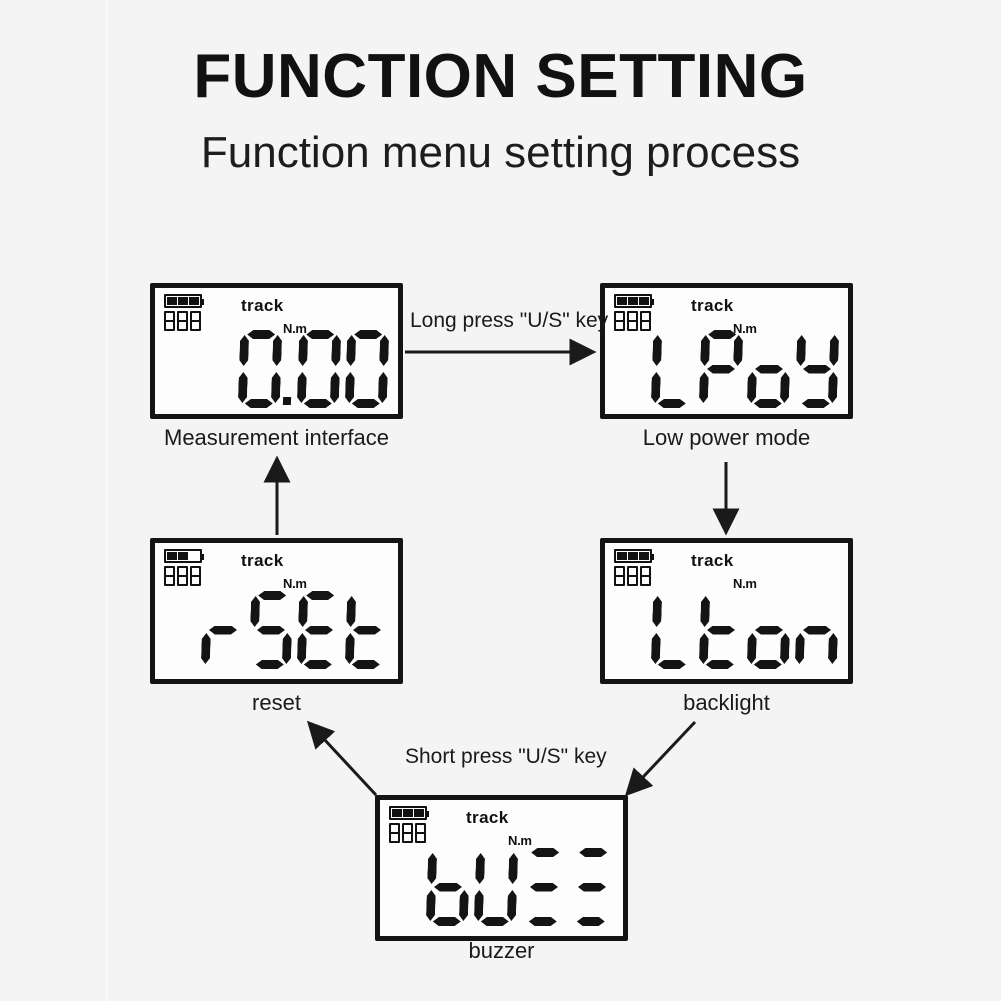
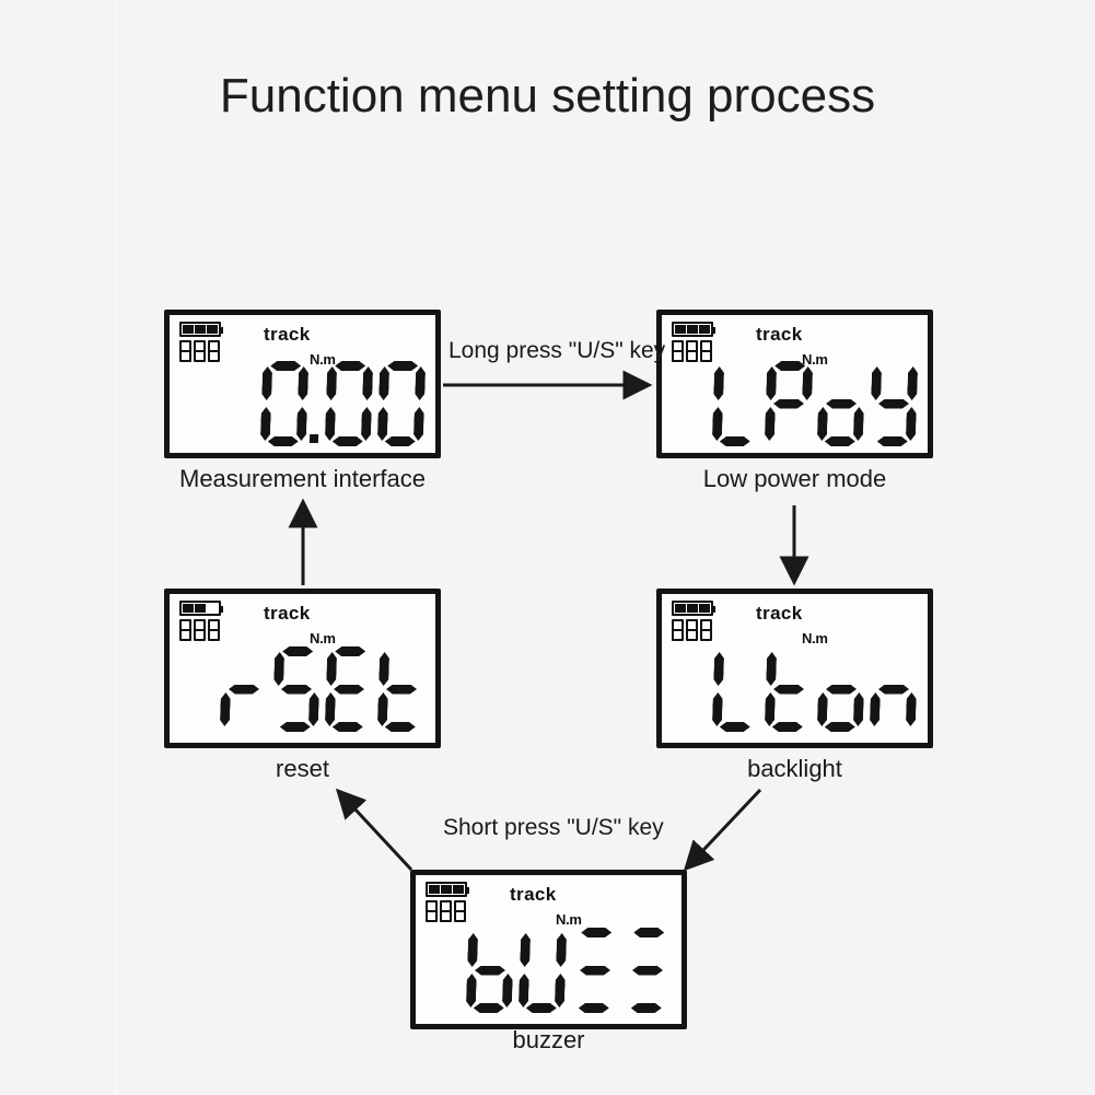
- FUNCTION SETTING
  Function menu setting process
  track
  N.m
  Measurement interface
  track
  N.m
  Low power mode
  track
  N.m
  reset
  track
  N.m
  backlight
  track
  N.m
  buzzer
  Long press "U/S" key
  Short press "U/S" key
